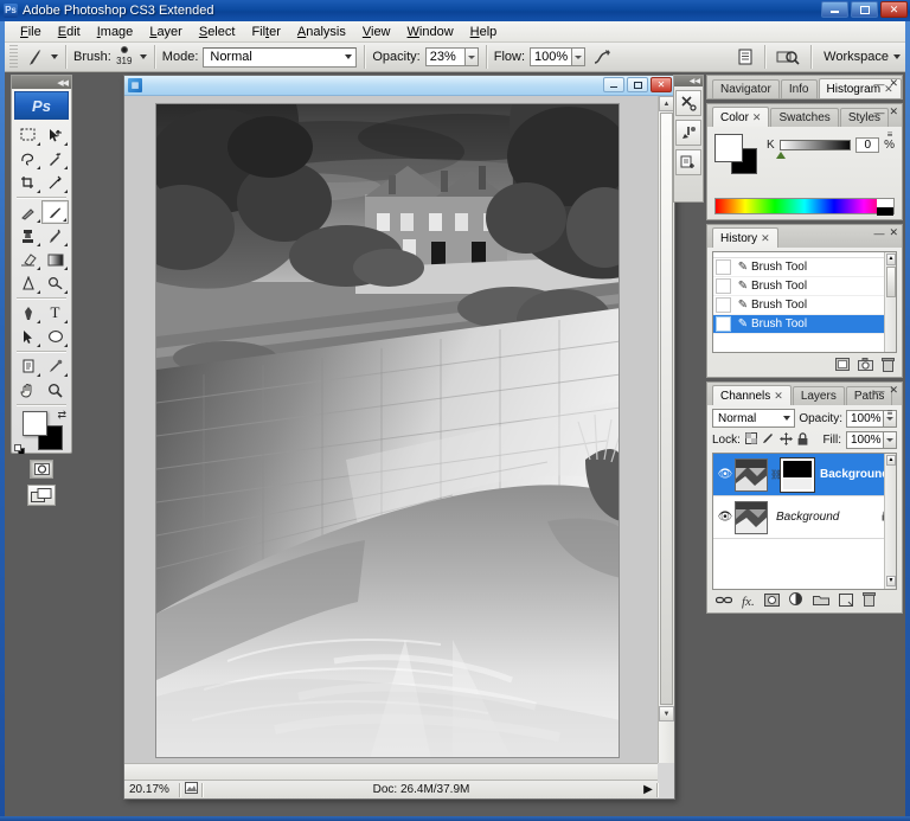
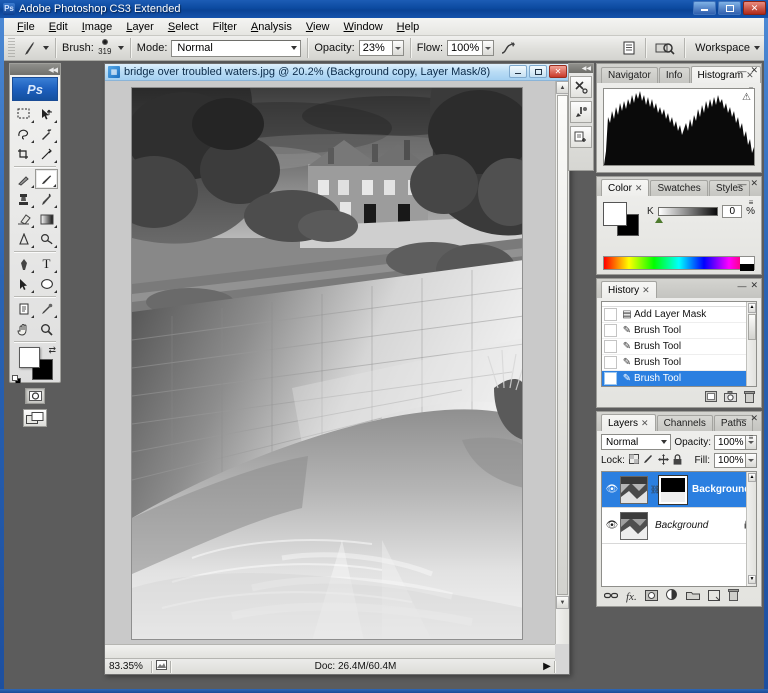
  Ps
  Adobe Photoshop CS3 Extended
  ✕
  File
  Edit
  Image
  Layer
  Select
  Filter
  Analysis
  View
  Window
  Help
  Brush:
  319
  Mode:
  Normal
  Opacity:
  23%
  Flow:
  100%
  Workspace
  Ps
  T
  ⇄
+ bridge over troubled waters.jpg @ 20.2% (Background copy, Layer Mask/8)
  ✕
- 20.17%
+ 83.35%
- Doc: 26.4M/37.9M
+ Doc: 26.4M/60.4M
  ▶
  Navigator
  Info
  Histogram
  ✕
  —
  ✕
+ ⚠
  Color
  ✕
  Swatches
  Styles
  —
  ✕
  ≡
  K
  0
  %
  History
  ✕
  —
  ✕
+ ▤
+ Add Layer Mask
  ✎
  Brush Tool
  ✎
  Brush Tool
  ✎
  Brush Tool
  ✎
  Brush Tool
- Channels
+ Layers
  ✕
- Layers
+ Channels
  Paths
  —
  ✕
  ≡
  Normal
  Opacity:
  100%
  Lock:
  Fill:
  100%
  👁
  ⛓
  👁
  Background
  fx.
